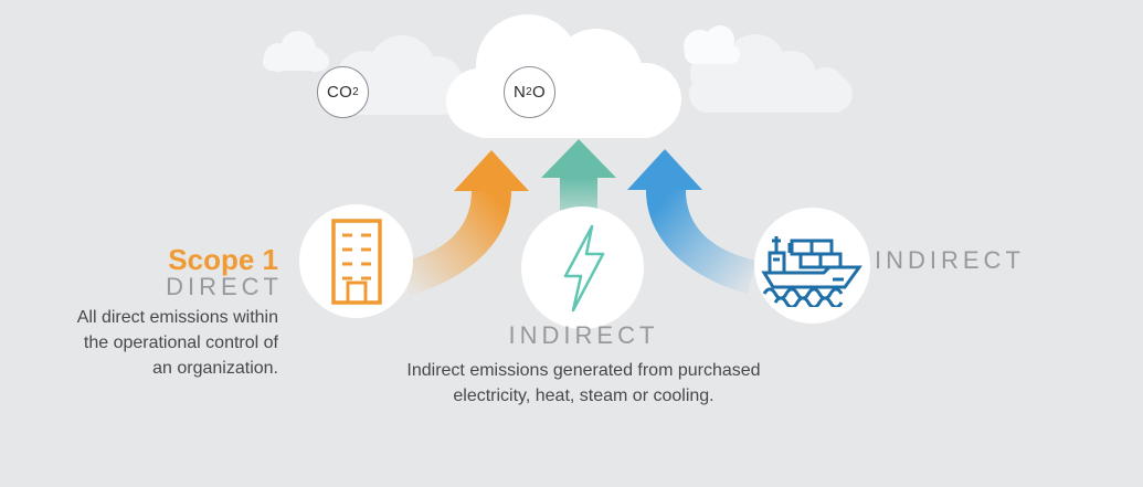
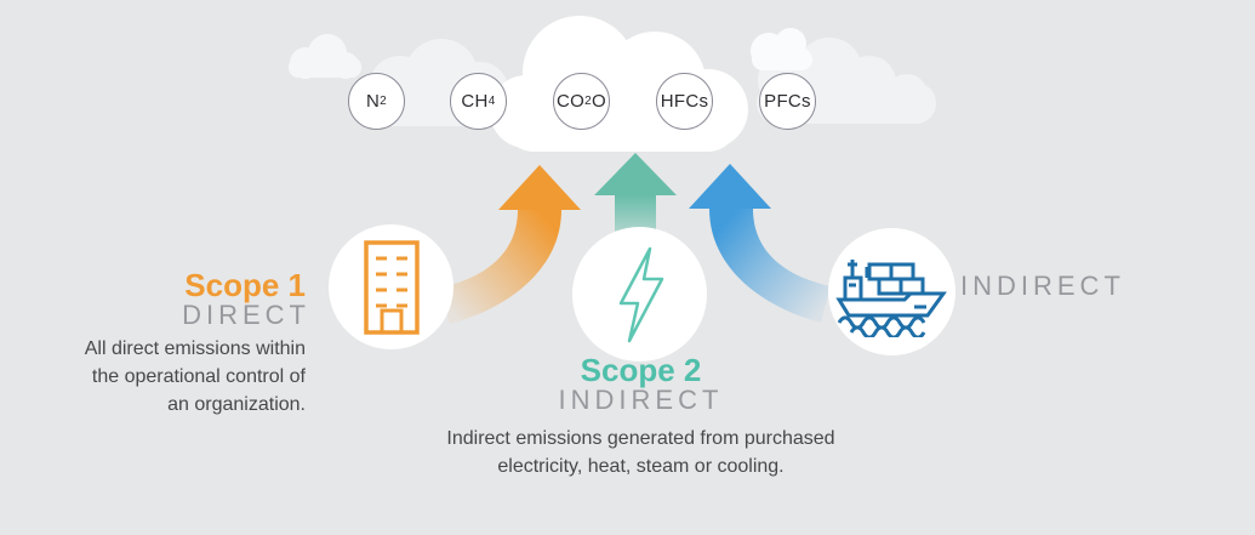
- CO
+ N
  2
+ CH
+ 4
- N
+ CO
  2
  O
+ HFCs
+ PFCs
  Scope 1
  DIRECT
  All direct emissions within
  the operational control of
  an organization.
+ Scope 2
  INDIRECT
  Indirect emissions generated from purchased
  electricity, heat, steam or cooling.
  INDIRECT
